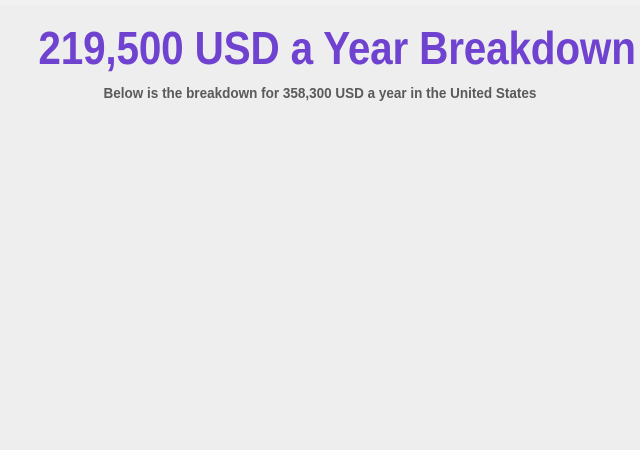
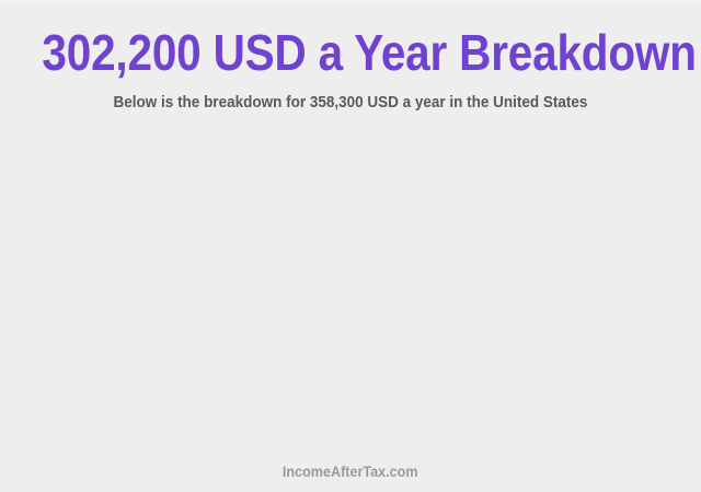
- 219,500 USD a Year Breakdown
+ 302,200 USD a Year Breakdown
  Below is the breakdown for 358,300 USD a year in the United States
+ IncomeAfterTax.com
